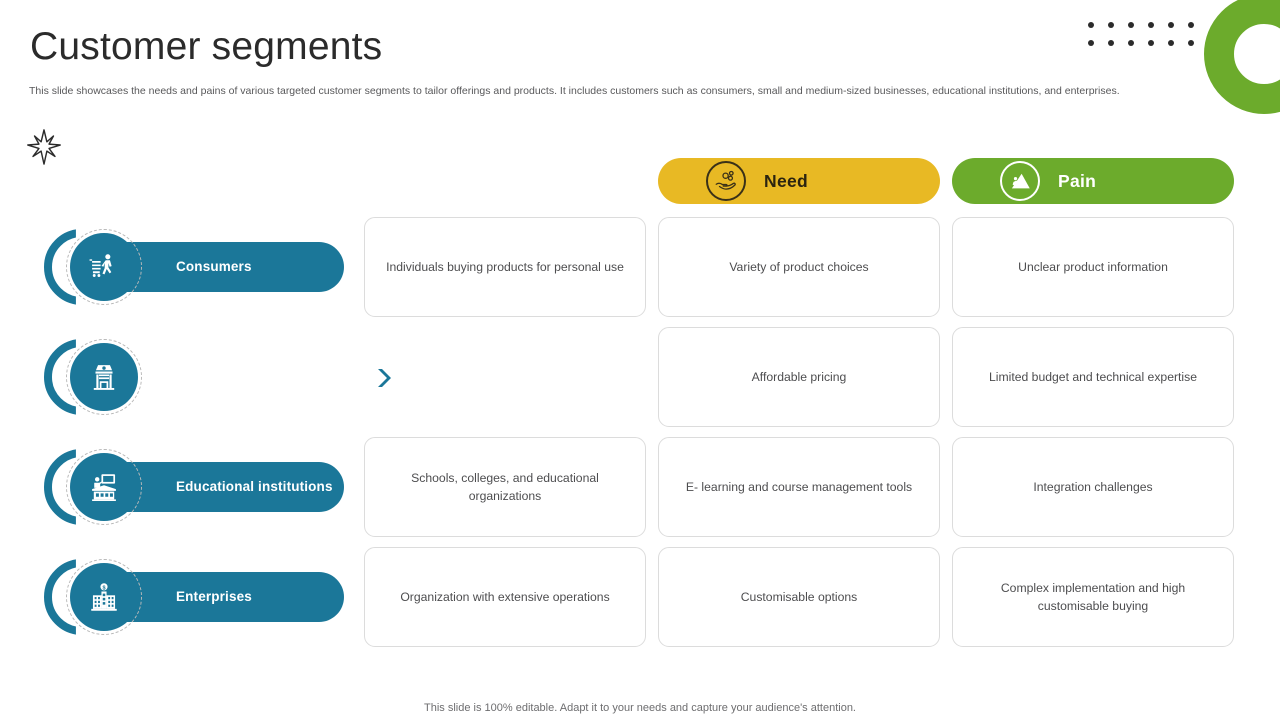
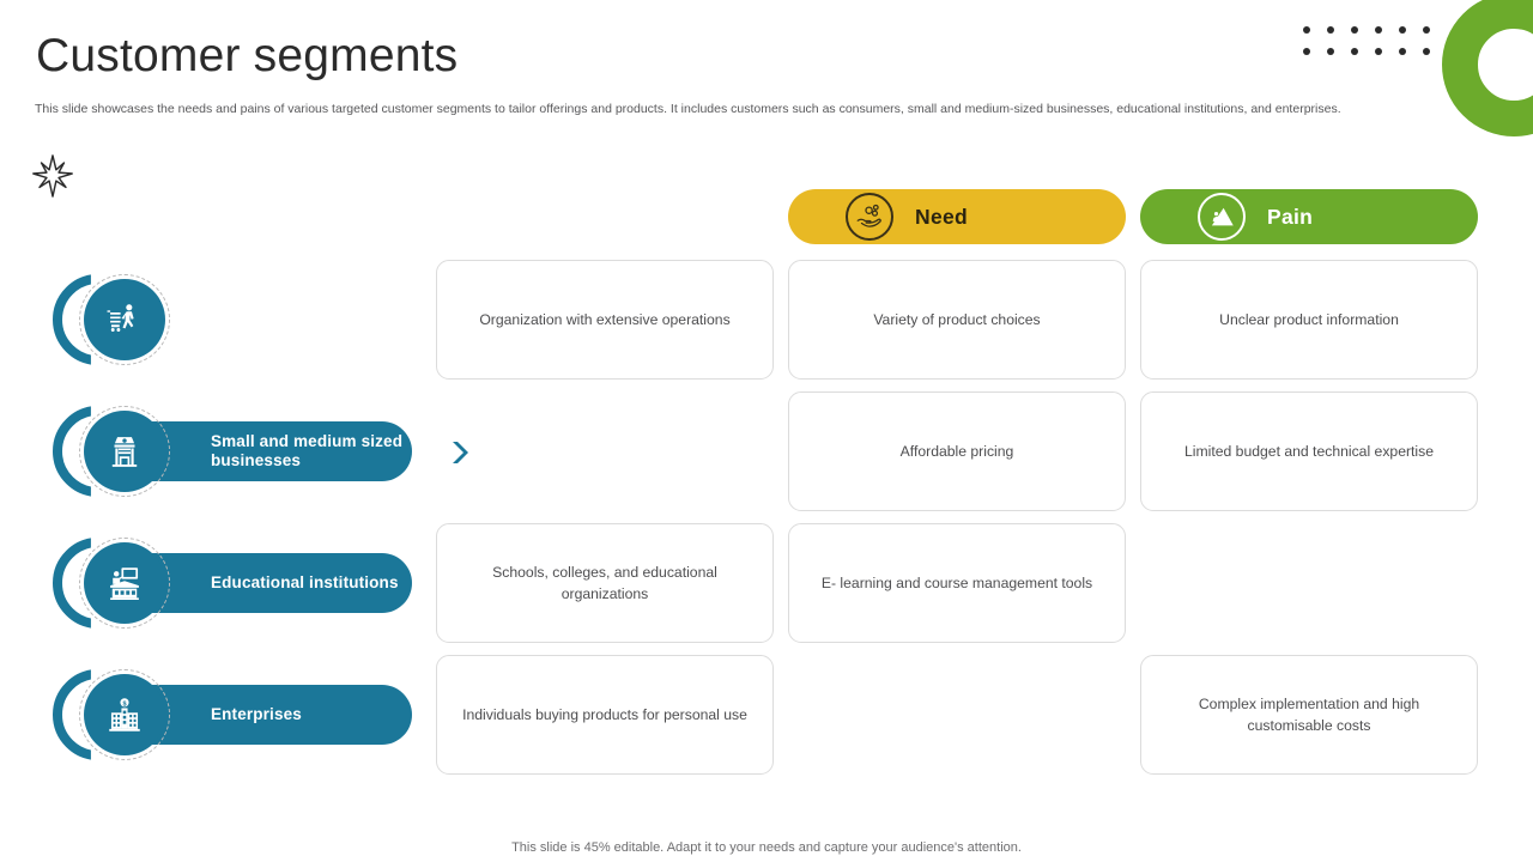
  Customer segments
  This slide showcases the needs and pains of various targeted customer segments to tailor offerings and products. It includes customers such as consumers, small and medium-sized businesses, educational institutions, and enterprises.
  Need
  Pain
- Consumers
- Individuals buying products for personal use
+ Organization with extensive operations
  Variety of product choices
  Unclear product information
+ Small and medium sized businesses
  Affordable pricing
  Limited budget and technical expertise
  Educational institutions
  Schools, colleges, and educational organizations
  E- learning and course management tools
- Integration challenges
  Enterprises
- Organization with extensive operations
+ Individuals buying products for personal use
- Customisable options
- Complex implementation and high customisable buying
+ Complex implementation and high customisable costs
- This slide is 100% editable. Adapt it to your needs and capture your audience's attention.
+ This slide is 45% editable. Adapt it to your needs and capture your audience's attention.
